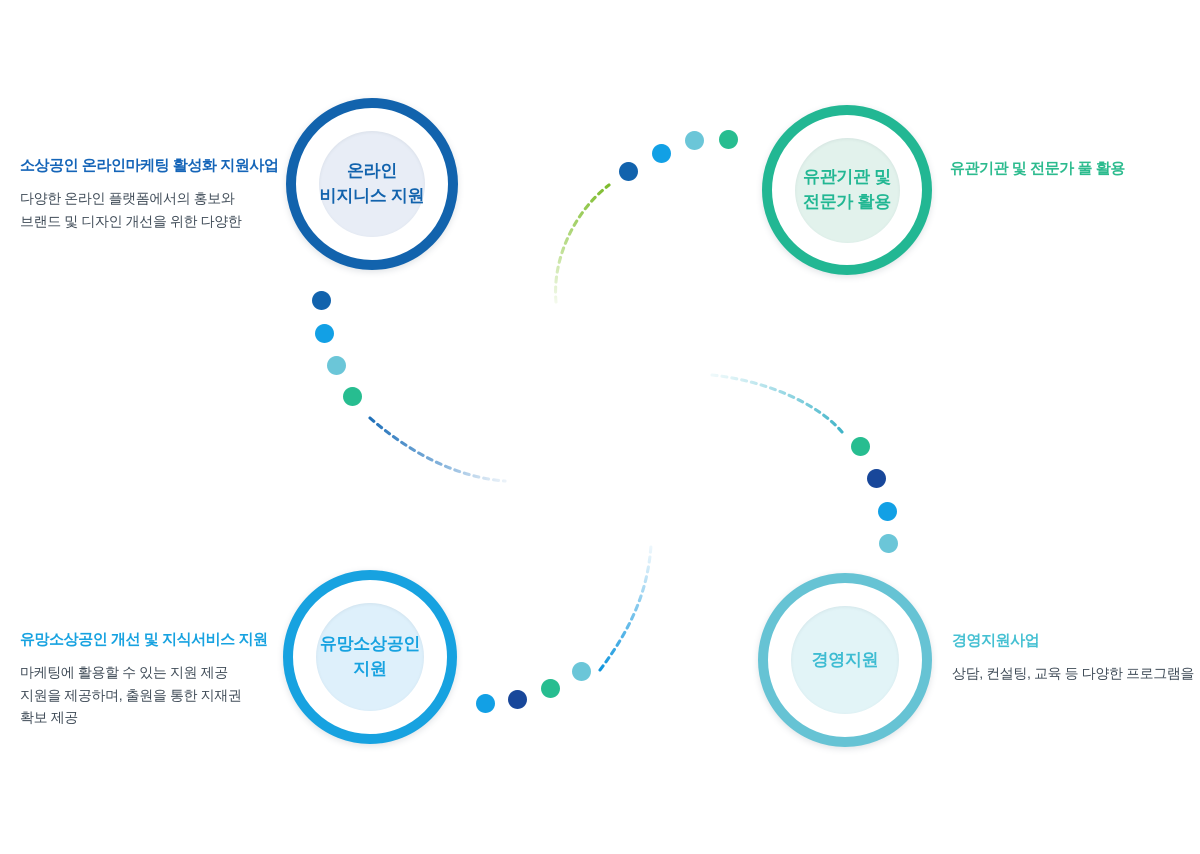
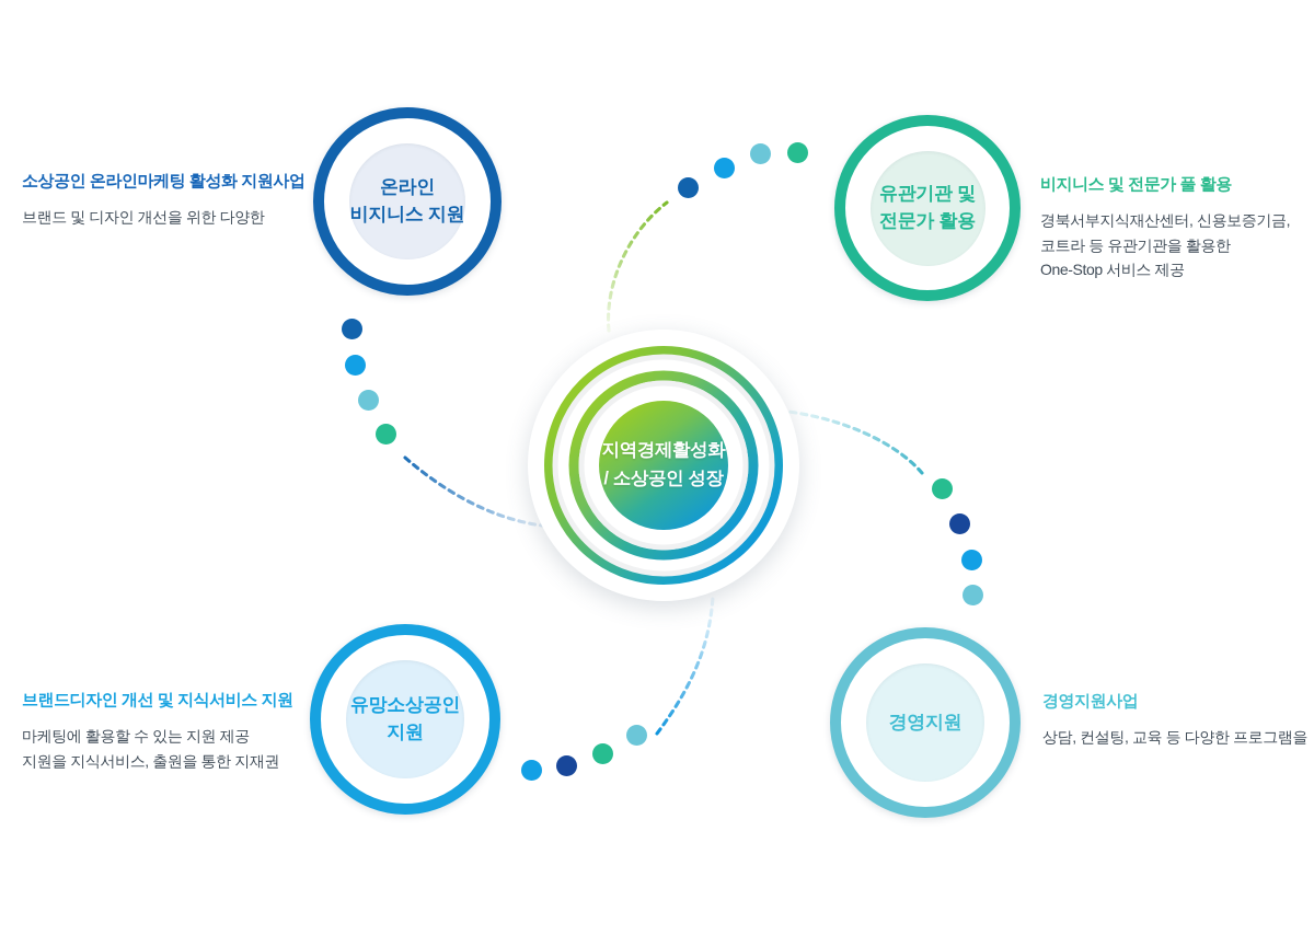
  온라인
  비지니스 지원
  유관기관 및
  전문가 활용
  유망소상공인
  지원
  경영지원
+ 지역경제활성화
+ / 소상공인 성장
  소상공인 온라인마케팅 활성화 지원사업
- 다양한 온라인 플랫폼에서의 홍보와
  브랜드 및 디자인 개선을 위한 다양한
- 유관기관 및 전문가 풀 활용
+ 비지니스 및 전문가 풀 활용
+ 경북서부지식재산센터, 신용보증기금,
+ 코트라 등 유관기관을 활용한
+ One-Stop 서비스 제공
- 유망소상공인 개선 및 지식서비스 지원
+ 브랜드디자인 개선 및 지식서비스 지원
  마케팅에 활용할 수 있는 지원 제공
- 지원을 제공하며, 출원을 통한 지재권
+ 지원을 지식서비스, 출원을 통한 지재권
- 확보 제공
  경영지원사업
  상담, 컨설팅, 교육 등 다양한 프로그램을
